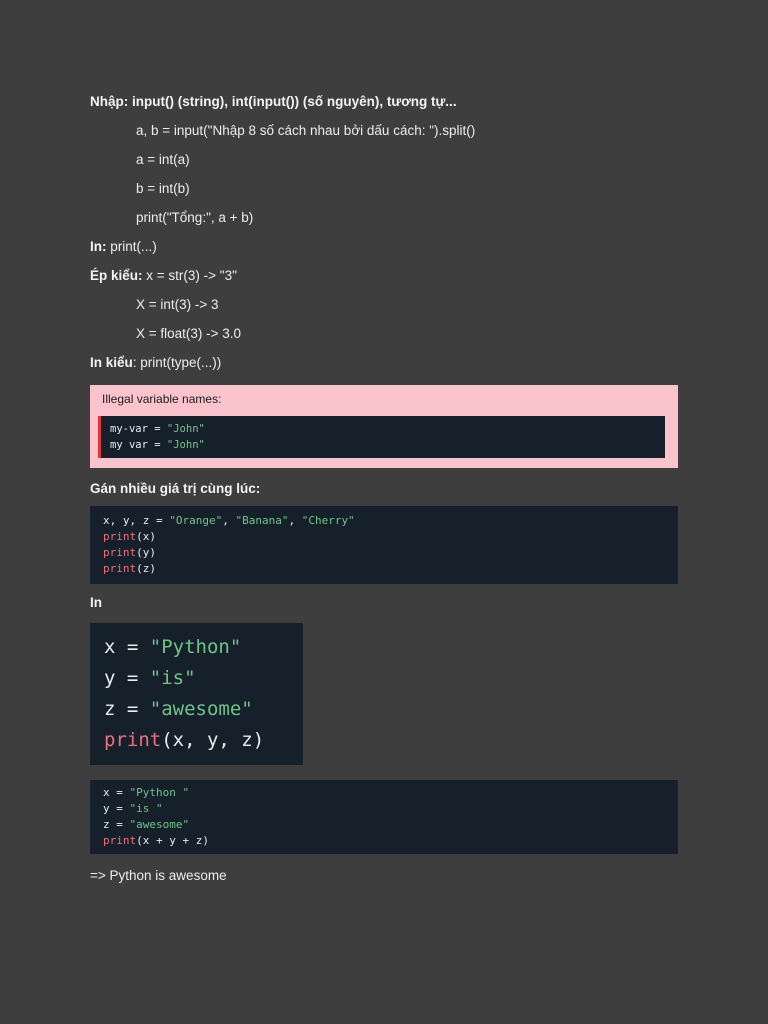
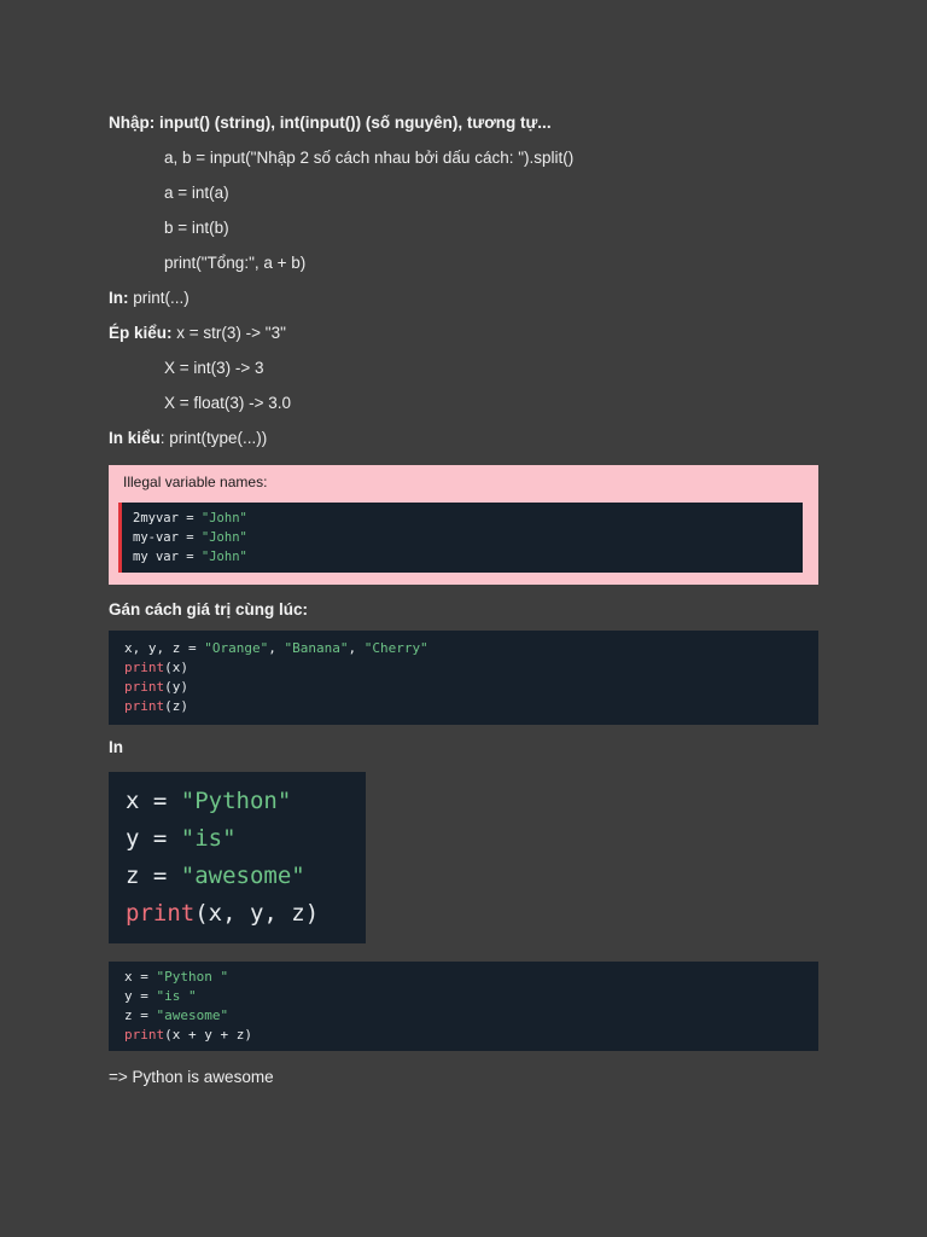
  Nhập: input() (string), int(input()) (số nguyên), tương tự...
- a, b = input("Nhập 8 số cách nhau bởi dấu cách: ").split()
+ a, b = input("Nhập 2 số cách nhau bởi dấu cách: ").split()
  a = int(a)
  b = int(b)
  print("Tổng:", a + b)
  In: print(...)
  Ép kiểu: x = str(3) -> "3"
  X = int(3) -> 3
  X = float(3) -> 3.0
  In kiểu: print(type(...))
  Illegal variable names:
+ 2myvar = "John"
  my-var = "John"
  my var = "John"
- Gán nhiều giá trị cùng lúc:
+ Gán cách giá trị cùng lúc:
  x, y, z = "Orange", "Banana", "Cherry"
  print(x)
  print(y)
  print(z)
  In
  x = "Python"
  y = "is"
  z = "awesome"
  print(x, y, z)
  x = "Python "
  y = "is "
  z = "awesome"
  print(x + y + z)
  => Python is awesome
